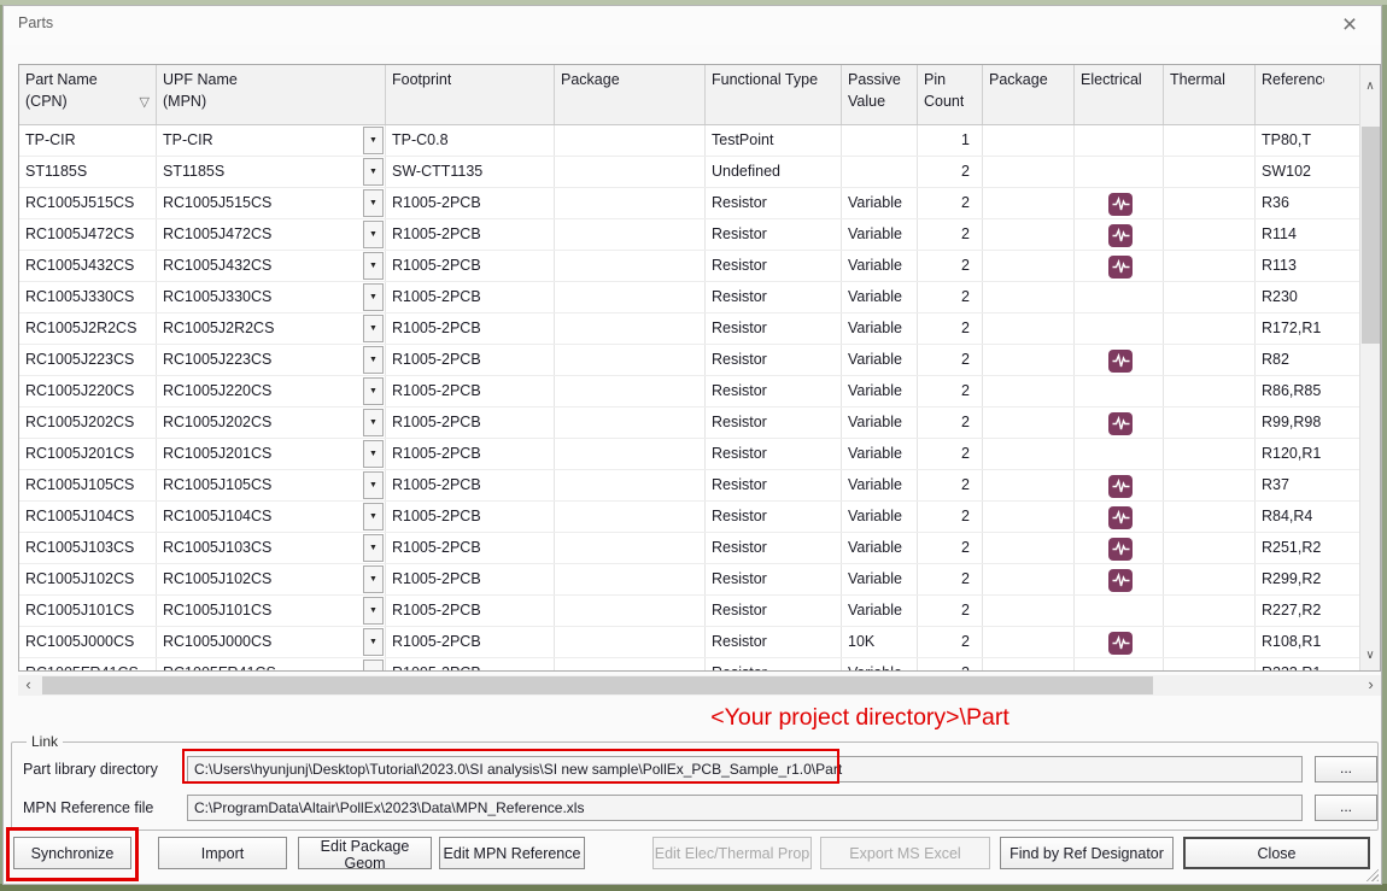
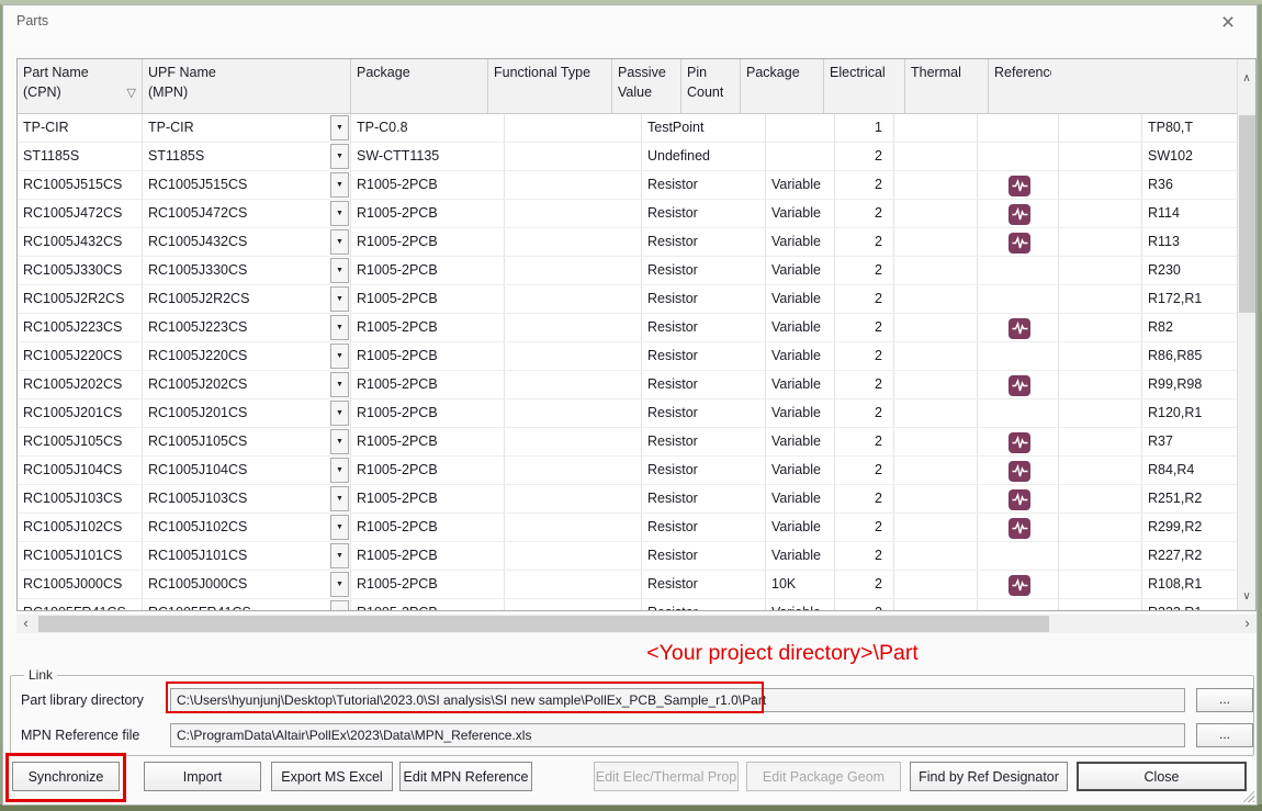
  Parts
  ×
  Part Name
  (CPN)
  ▽
  UPF Name
  (MPN)
- Footprint
  Package
  Functional Type
  Passive
  Value
  Pin
  Count
  Package
  Electrical
  Thermal
  Referenc
  TP-CIR
  TP-CIR
  TP-C0.8
  TestPoint
  1
  TP80,T
  ST1185S
  ST1185S
  SW-CTT1135
  Undefined
  2
  SW102
  RC1005J515CS
  RC1005J515CS
  R1005-2PCB
  Resistor
  Variable
  2
  R36
  RC1005J472CS
  RC1005J472CS
  R1005-2PCB
  Resistor
  Variable
  2
  R114
  RC1005J432CS
  RC1005J432CS
  R1005-2PCB
  Resistor
  Variable
  2
  R113
  RC1005J330CS
  RC1005J330CS
  R1005-2PCB
  Resistor
  Variable
  2
  R230
  RC1005J2R2CS
  RC1005J2R2CS
  R1005-2PCB
  Resistor
  Variable
  2
  R172,R1
  RC1005J223CS
  RC1005J223CS
  R1005-2PCB
  Resistor
  Variable
  2
  R82
  RC1005J220CS
  RC1005J220CS
  R1005-2PCB
  Resistor
  Variable
  2
  R86,R85
  RC1005J202CS
  RC1005J202CS
  R1005-2PCB
  Resistor
  Variable
  2
  R99,R98
  RC1005J201CS
  RC1005J201CS
  R1005-2PCB
  Resistor
  Variable
  2
  R120,R1
  RC1005J105CS
  RC1005J105CS
  R1005-2PCB
  Resistor
  Variable
  2
  R37
  RC1005J104CS
  RC1005J104CS
  R1005-2PCB
  Resistor
  Variable
  2
  R84,R4
  RC1005J103CS
  RC1005J103CS
  R1005-2PCB
  Resistor
  Variable
  2
  R251,R2
  RC1005J102CS
  RC1005J102CS
  R1005-2PCB
  Resistor
  Variable
  2
  R299,R2
  RC1005J101CS
  RC1005J101CS
  R1005-2PCB
  Resistor
  Variable
  2
  R227,R2
  RC1005J000CS
  RC1005J000CS
  R1005-2PCB
  Resistor
  10K
  2
  R108,R1
  ∧
  ∨
  ‹
  ›
  <Your project directory>\Part
  Link
  Part library directory
  C:\Users\hyunjunj\Desktop\Tutorial\2023.0\SI analysis\SI new sample\PollEx_PCB_Sample_r1.0\Part
  ...
  MPN Reference file
  C:\ProgramData\Altair\PollEx\2023\Data\MPN_Reference.xls
  ...
  Synchronize
  Import
- Edit Package Geom
+ Export MS Excel
  Edit MPN Reference
  Edit Elec/Thermal Prop
- Export MS Excel
+ Edit Package Geom
  Find by Ref Designator
  Close
